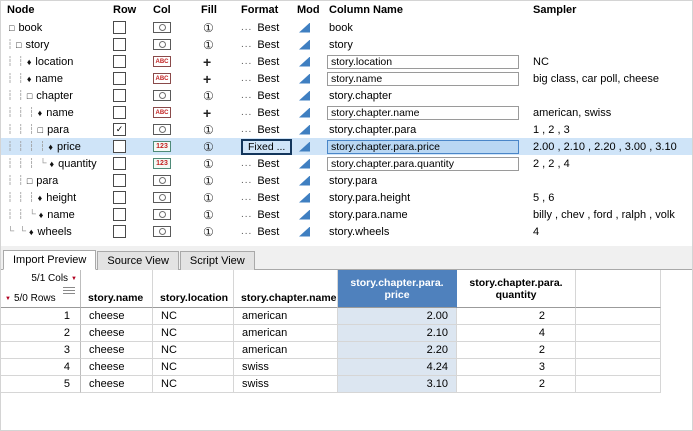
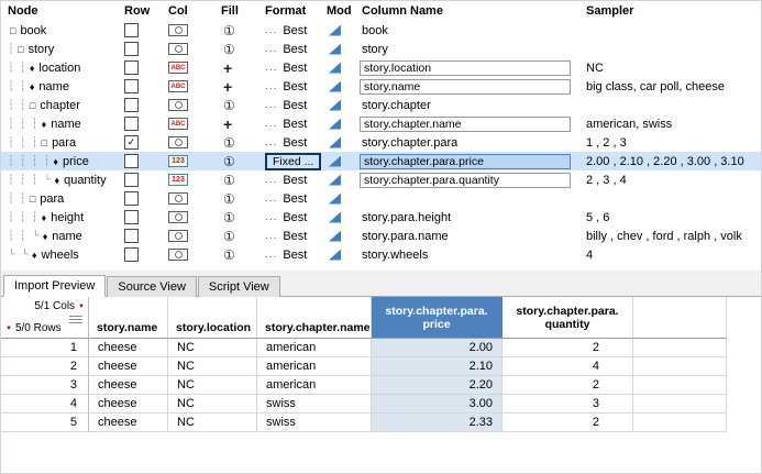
  Node
  Row
  Col
  Fill
  Format
  Mod
  Column Name
  Sampler
  □
  book
  ①
  ...
  Best
  book
  ┆
  □
  story
  ①
  ...
  Best
  story
  ┆ ┆
  ♦
  location
  +
  ...
  Best
  story.location
  NC
  ┆ ┆
  ♦
  name
  +
  ...
  Best
  story.name
  big class, car poll, cheese
  ┆ ┆
  □
  chapter
  ①
  ...
  Best
  story.chapter
  ┆ ┆ ┆
  ♦
  name
  +
  ...
  Best
  story.chapter.name
  american, swiss
  ┆ ┆ ┆
  □
  para
  ✓
  ①
  ...
  Best
  story.chapter.para
  1 , 2 , 3
  ┆ ┆ ┆ ┆
  ♦
  price
  ①
  Fixed ...
  story.chapter.para.price
  2.00 , 2.10 , 2.20 , 3.00 , 3.10
  ┆ ┆ ┆ └
  ♦
  quantity
  ①
  ...
  Best
  story.chapter.para.quantity
- 2 , 2 , 4
+ 2 , 3 , 4
  ┆ ┆
  □
  para
  ①
  ...
  Best
- story.para
  ┆ ┆ ┆
  ♦
  height
  ①
  ...
  Best
  story.para.height
  5 , 6
  ┆ ┆ └
  ♦
  name
  ①
  ...
  Best
  story.para.name
  billy , chev , ford , ralph , volk
  └ └
  ♦
  wheels
  ①
  ...
  Best
  story.wheels
  4
  Import Preview
  Source View
  Script View
  5/1 Cols
  5/0 Rows
  story.name
  story.location
  story.chapter.name
  story.chapter.para.
  price
  story.chapter.para.
  quantity
  1
  cheese
  NC
  american
  2.00
  2
  2
  cheese
  NC
  american
  2.10
  4
  3
  cheese
  NC
  american
  2.20
  2
  4
  cheese
  NC
  swiss
- 4.24
+ 3.00
  3
  5
  cheese
  NC
  swiss
- 3.10
+ 2.33
  2
